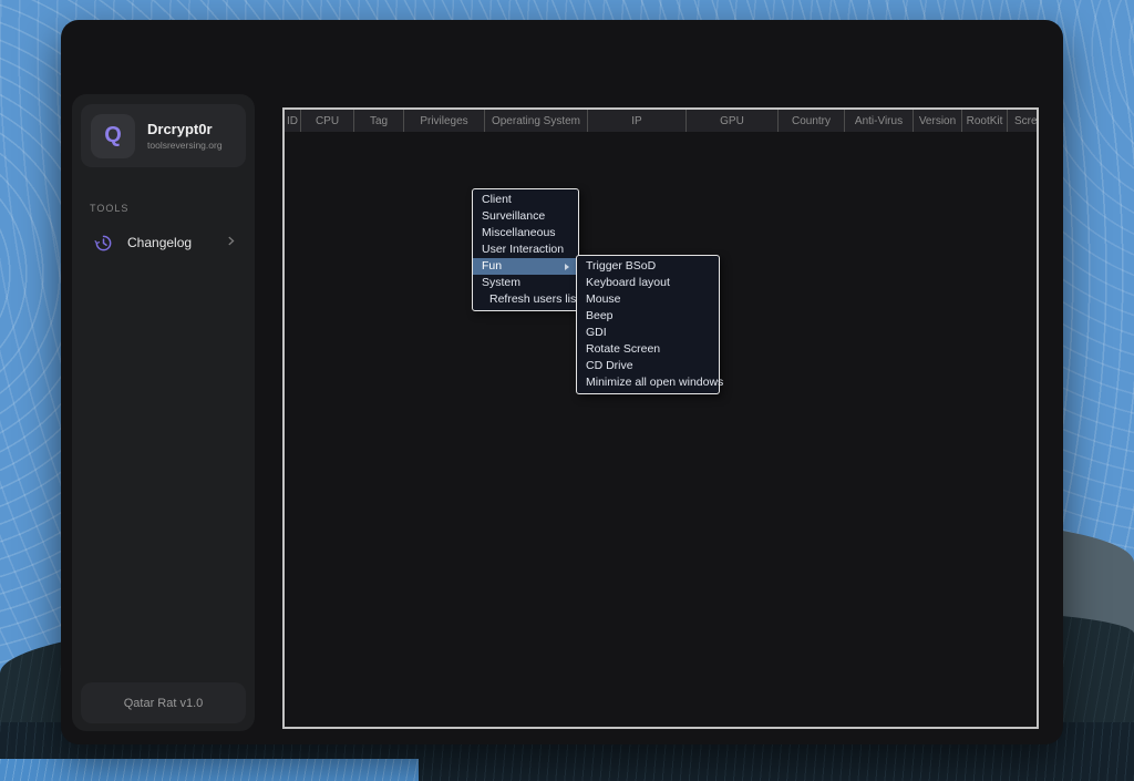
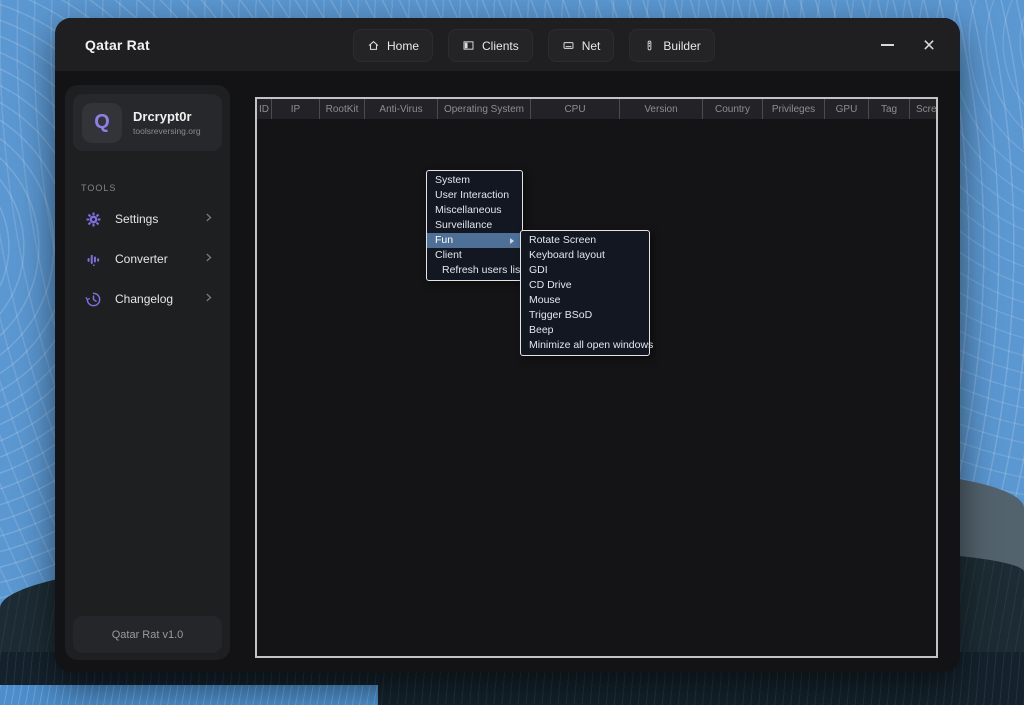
+ Qatar Rat
+ Home
+ Clients
+ Net
+ Builder
+ ×
  Q
  Drcrypt0r
  toolsreversing.org
  TOOLS
+ Settings
+ Converter
  Changelog
  Qatar Rat v1.0
  ID
- CPU
+ IP
- Tag
+ RootKit
- Privileges
+ Anti-Virus
  Operating System
- IP
+ CPU
- GPU
+ Version
  Country
- Anti-Virus
+ Privileges
- Version
+ GPU
- RootKit
+ Tag
- Client
+ System
- Surveillance
+ User Interaction
  Miscellaneous
- User Interaction
+ Surveillance
  Fun
- System
+ Client
  Refresh users lis
- Trigger BSoD
+ Rotate Screen
  Keyboard layout
- Mouse
+ GDI
- Beep
+ CD Drive
- GDI
+ Mouse
- Rotate Screen
+ Trigger BSoD
- CD Drive
+ Beep
  Minimize all open windows
